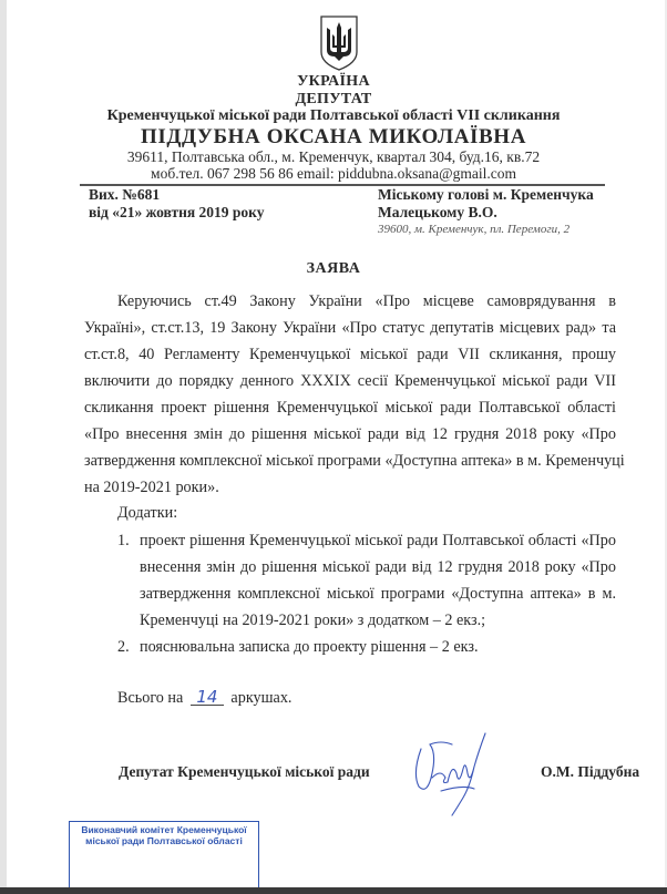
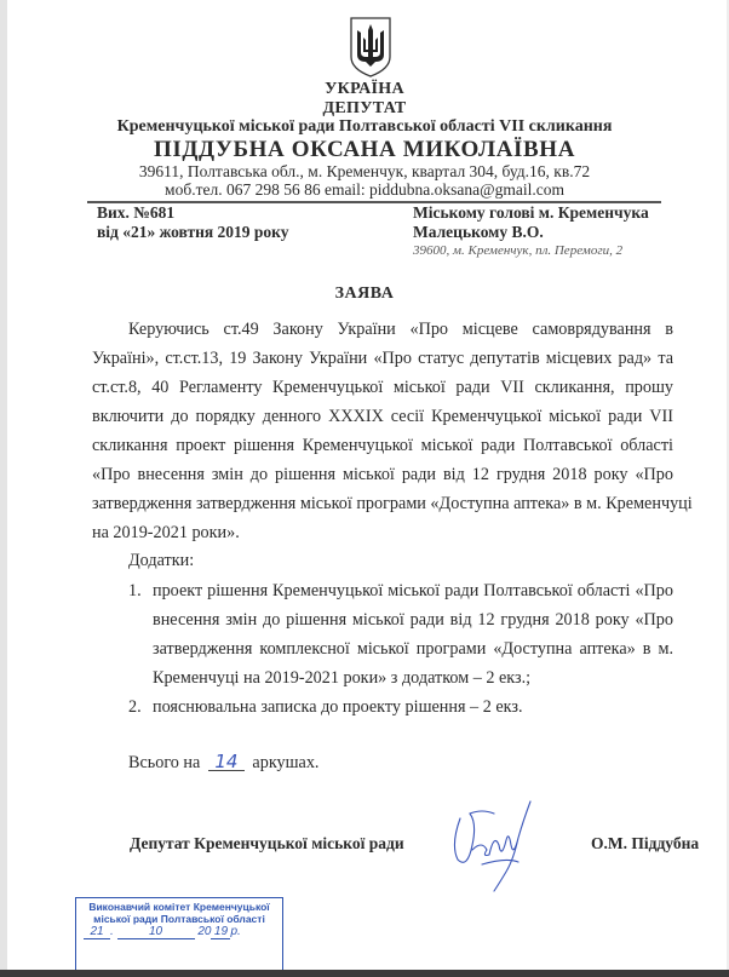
  УКРАЇНА
  ДЕПУТАТ
  Кременчуцької міської ради Полтавської області VII скликання
  ПІДДУБНА ОКСАНА МИКОЛАЇВНА
  39611, Полтавська обл., м. Кременчук, квартал 304, буд.16, кв.72
  моб.тел. 067 298 56 86 email: piddubna.oksana@gmail.com
  Вих. №681
  від «21» жовтня 2019 року
  Міському голові м. Кременчука
  Малецькому В.О.
  39600, м. Кременчук, пл. Перемоги, 2
  ЗАЯВА
  Керуючись ст.49 Закону України «Про місцеве самоврядування в
  Україні», ст.ст.13, 19 Закону України «Про статус депутатів місцевих рад» та
  ст.ст.8, 40 Регламенту Кременчуцької міської ради VII скликання, прошу
  включити до порядку денного XXXIX сесії Кременчуцької міської ради VII
  скликання проект рішення Кременчуцької міської ради Полтавської області
  «Про внесення змін до рішення міської ради від 12 грудня 2018 року «Про
- затвердження комплексної міської програми «Доступна аптека» в м. Кременчуці
+ затвердження затвердження міської програми «Доступна аптека» в м. Кременчуці
  на 2019-2021 роки».
  Додатки:
  1.
  проект рішення Кременчуцької міської ради Полтавської області «Про
  внесення змін до рішення міської ради від 12 грудня 2018 року «Про
  затвердження комплексної міської програми «Доступна аптека» в м.
  Кременчуці на 2019-2021 роки» з додатком – 2 екз.;
  2.
  пояснювальна записка до проекту рішення – 2 екз.
  Всього на 14 аркушах.
  Депутат Кременчуцької міської ради
  О.М. Піддубна
  Виконавчий комітет Кременчуцької
  міської ради Полтавської області
+ 21 . 10 20 19 р.
